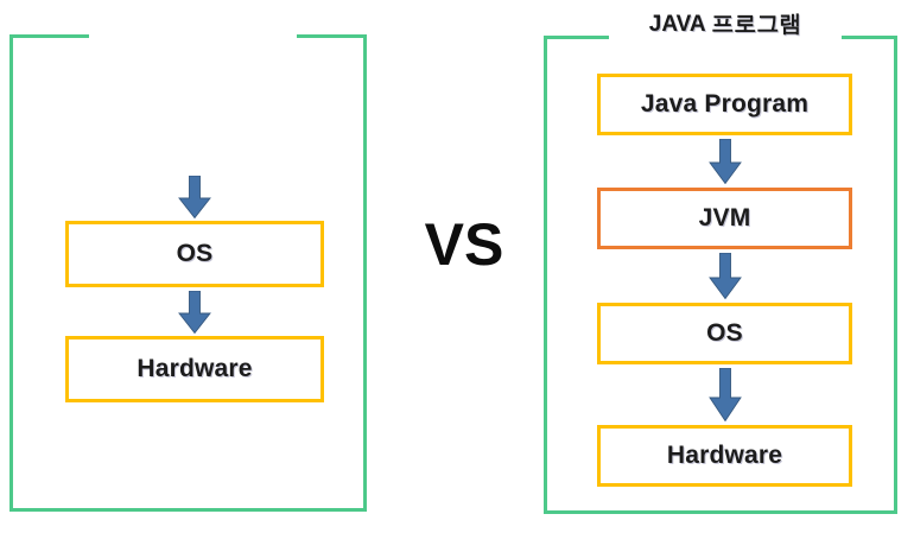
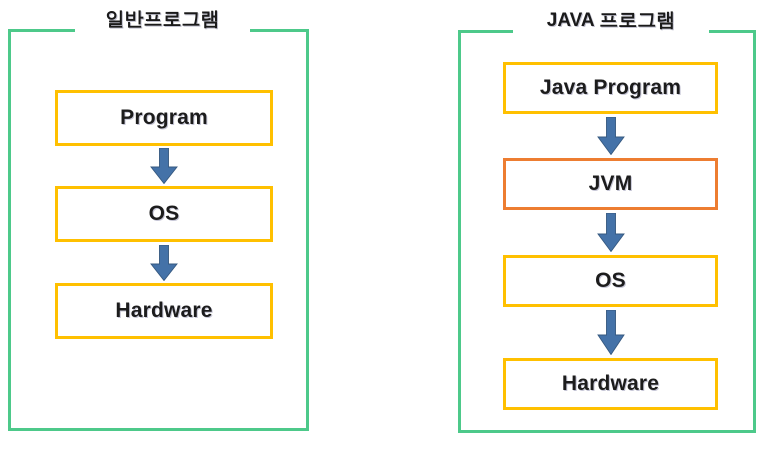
+ 일반프로그램
+ Program
  OS
  Hardware
- VS
  JAVA 프로그램
  Java Program
  JVM
  OS
  Hardware
